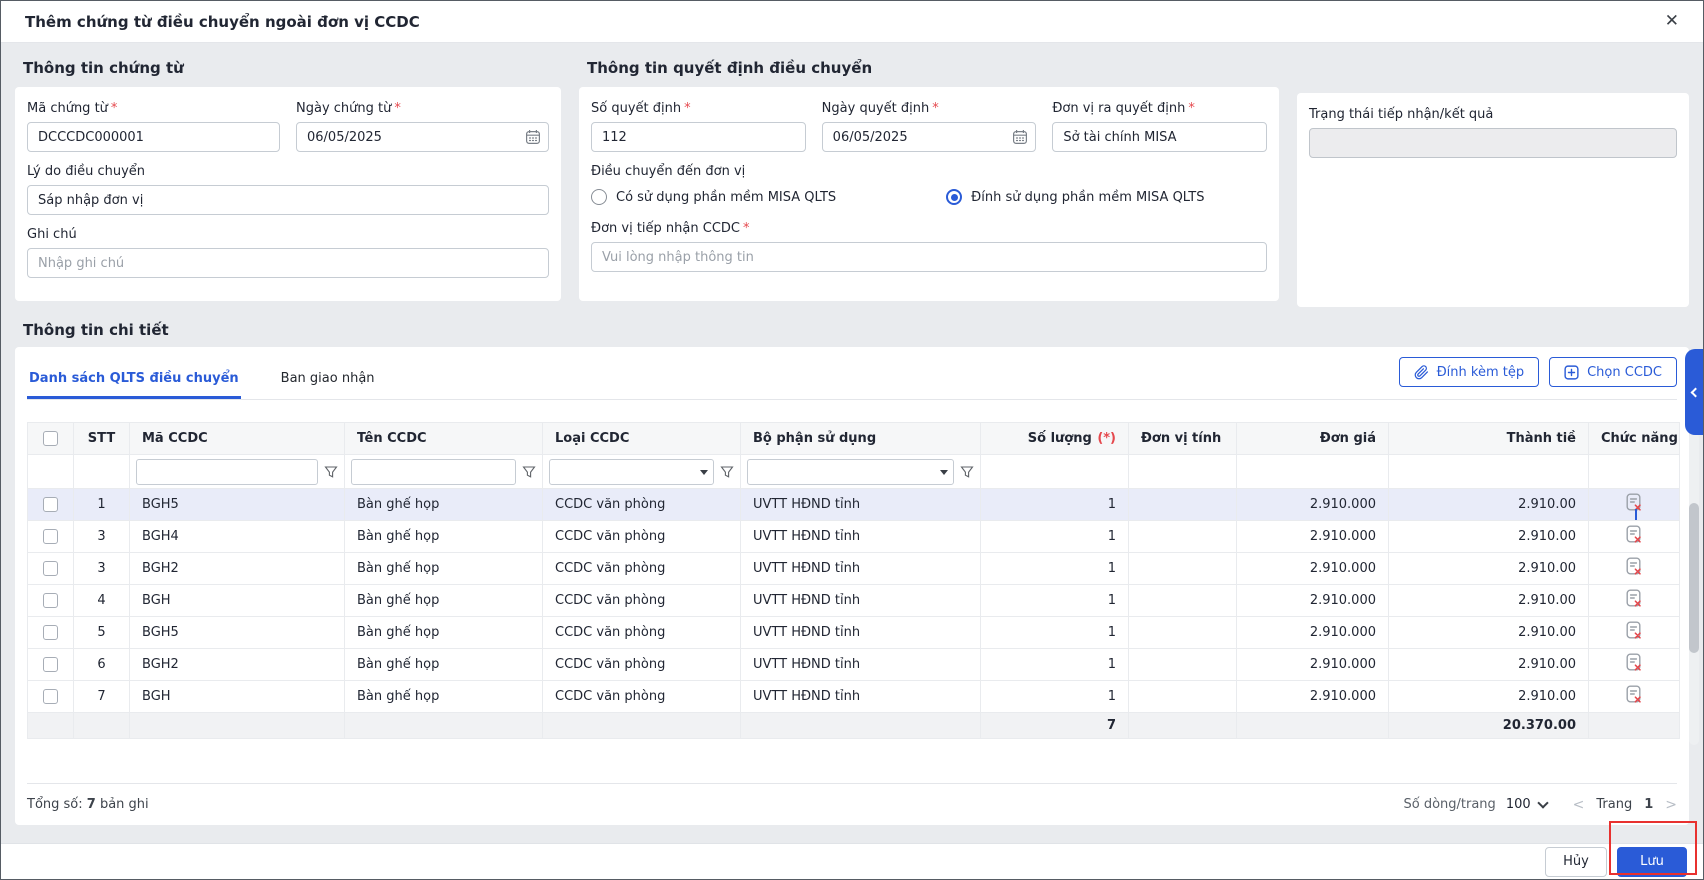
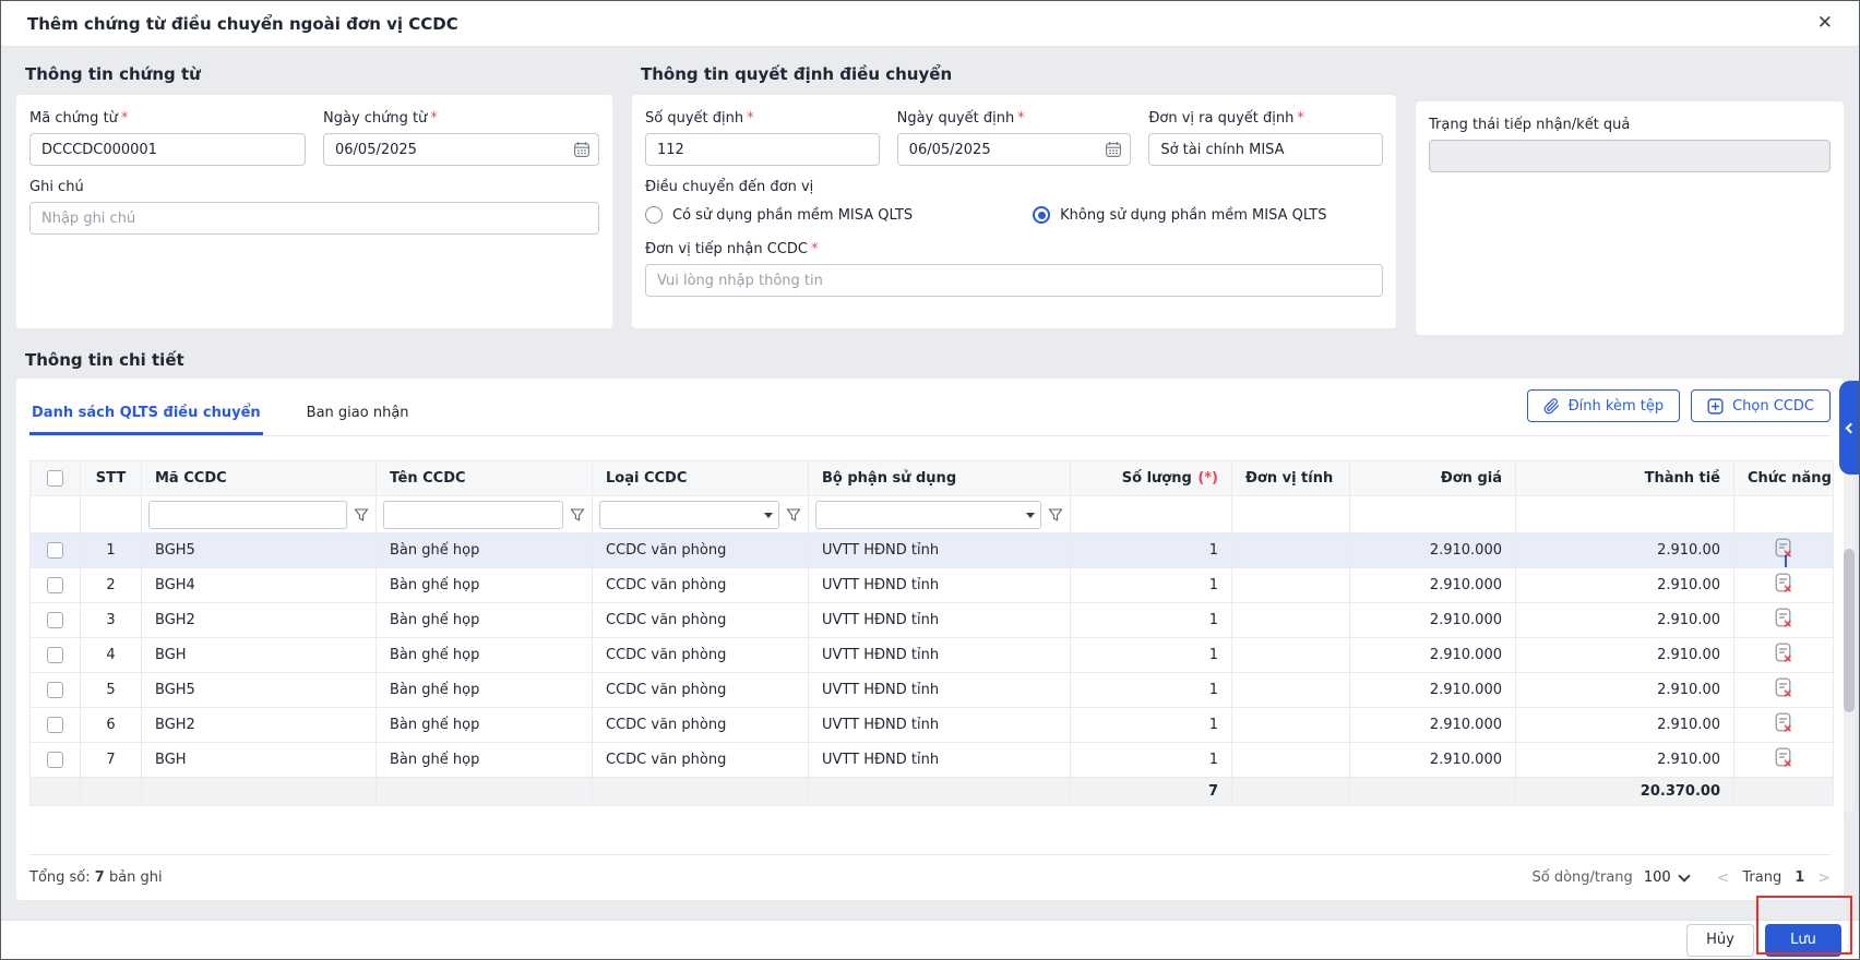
  Thêm chứng từ điều chuyển ngoài đơn vị CCDC
  ✕
  Thông tin chứng từ
  Mã chứng từ *
  DCCCDC000001
  Ngày chứng từ *
  06/05/2025
- Lý do điều chuyển
- Sáp nhập đơn vị
  Ghi chú
  Nhập ghi chú
  Thông tin quyết định điều chuyển
  Số quyết định *
  112
  Ngày quyết định *
  06/05/2025
  Đơn vị ra quyết định *
  Sở tài chính MISA
  Điều chuyển đến đơn vị
  Có sử dụng phần mềm MISA QLTS
- Đính sử dụng phần mềm MISA QLTS
+ Không sử dụng phần mềm MISA QLTS
  Đơn vị tiếp nhận CCDC *
  Vui lòng nhập thông tin
  Trạng thái tiếp nhận/kết quả
  Thông tin chi tiết
  Danh sách QLTS điều chuyển
  Ban giao nhận
  Đính kèm tệp
  Chọn CCDC
  	STT	Mã CCDC	Tên CCDC	Loại CCDC	Bộ phận sử dụng	Số lượng (*)	Đơn vị tính	Đơn giá	Thành tiề	Chức năng
  	1	BGH5	Bàn ghế họp	CCDC văn phòng	UVTT HĐND tỉnh	1		2.910.000	2.910.00
- 	3	BGH4	Bàn ghế họp	CCDC văn phòng	UVTT HĐND tỉnh	1		2.910.000	2.910.00
+ 	2	BGH4	Bàn ghế họp	CCDC văn phòng	UVTT HĐND tỉnh	1		2.910.000	2.910.00
  	3	BGH2	Bàn ghế họp	CCDC văn phòng	UVTT HĐND tỉnh	1		2.910.000	2.910.00
  	4	BGH	Bàn ghế họp	CCDC văn phòng	UVTT HĐND tỉnh	1		2.910.000	2.910.00
  	5	BGH5	Bàn ghế họp	CCDC văn phòng	UVTT HĐND tỉnh	1		2.910.000	2.910.00
  	6	BGH2	Bàn ghế họp	CCDC văn phòng	UVTT HĐND tỉnh	1		2.910.000	2.910.00
  	7	BGH	Bàn ghế họp	CCDC văn phòng	UVTT HĐND tỉnh	1		2.910.000	2.910.00
  						7			20.370.00
  Tổng số: 7 bản ghi
  Số dòng/trang
  100
  <
  Trang
  1
  >
  Hủy
  Lưu
